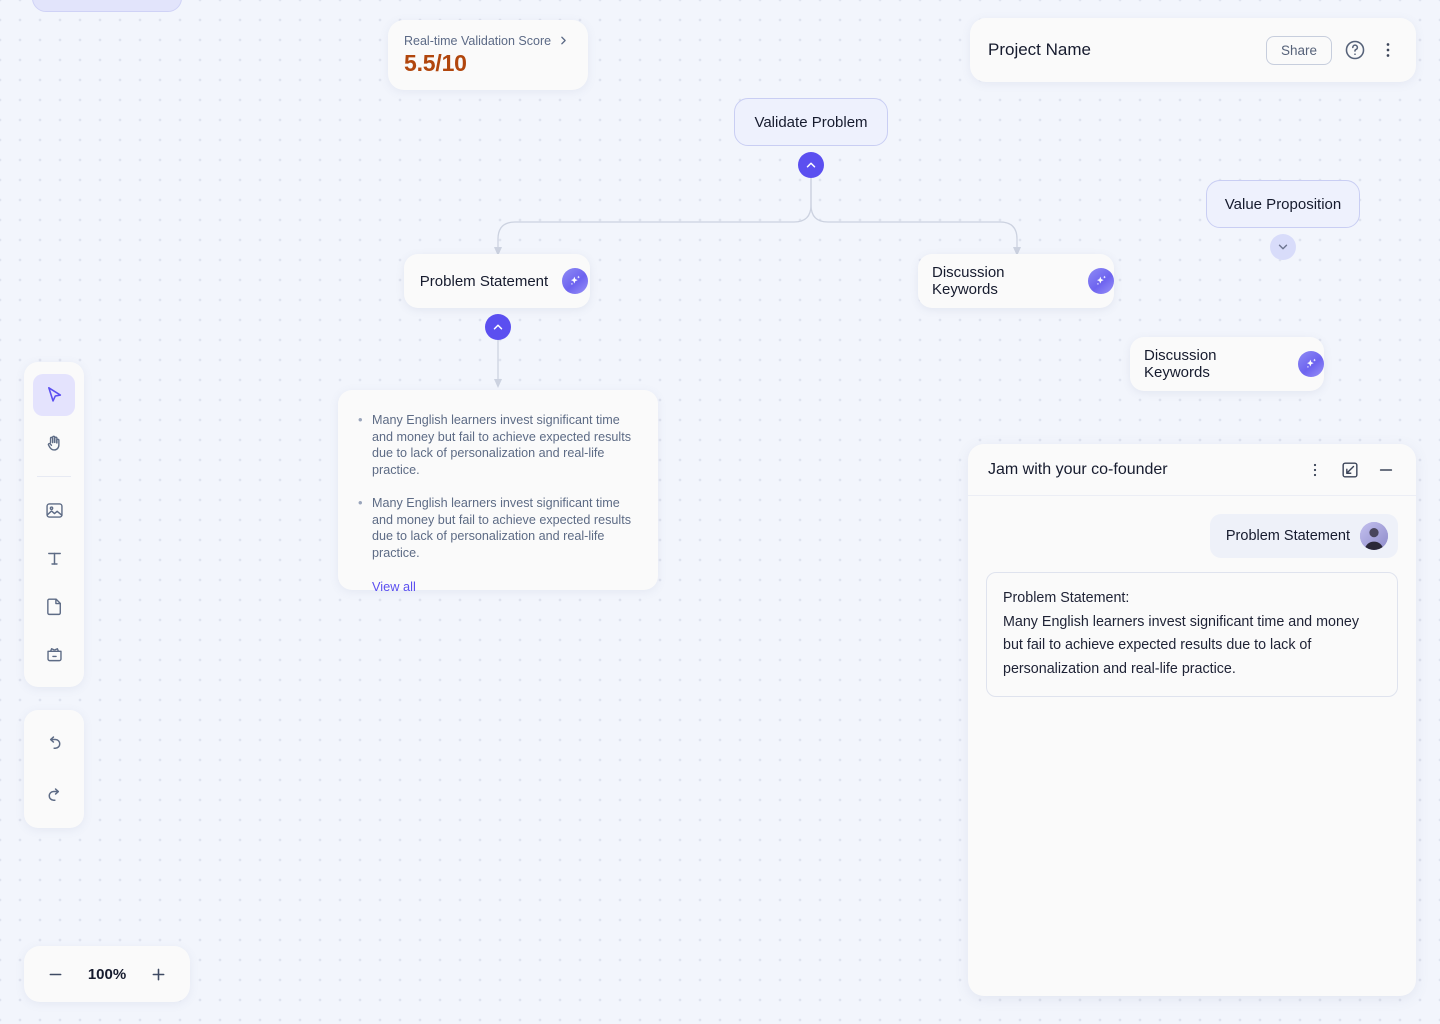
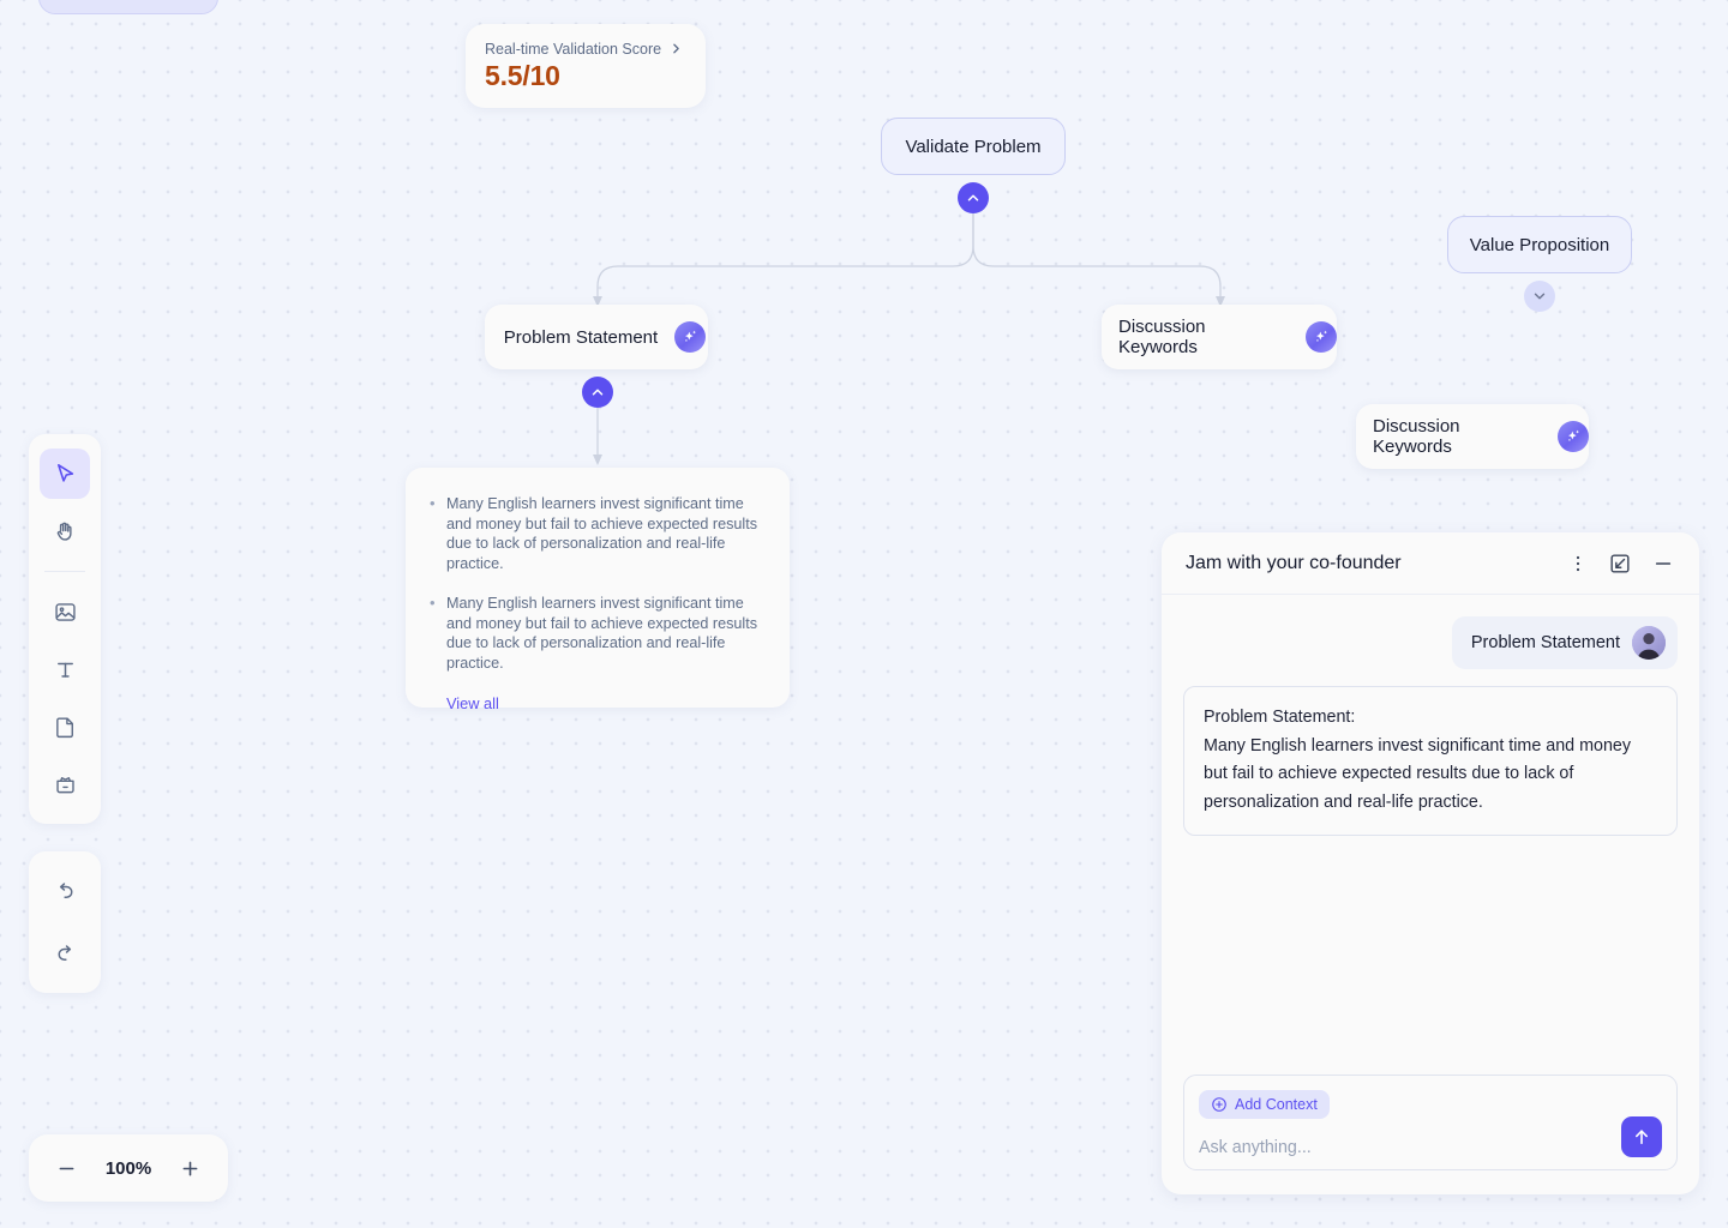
  Real-time Validation Score
  5.5/10
- Project Name
- Share
  Validate Problem
  Value Proposition
  Problem Statement
  Discussion Keywords
  Discussion Keywords
  Many English learners invest significant time and money but fail to achieve expected results due to lack of personalization and real-life practice.
  Many English learners invest significant time and money but fail to achieve expected results due to lack of personalization and real-life practice.
  View all
  100%
  Jam with your co-founder
  Problem Statement
  Problem Statement:
  Many English learners invest significant time and money but fail to achieve expected results due to lack of personalization and real-life practice.
+ Add Context
+ Ask anything...
